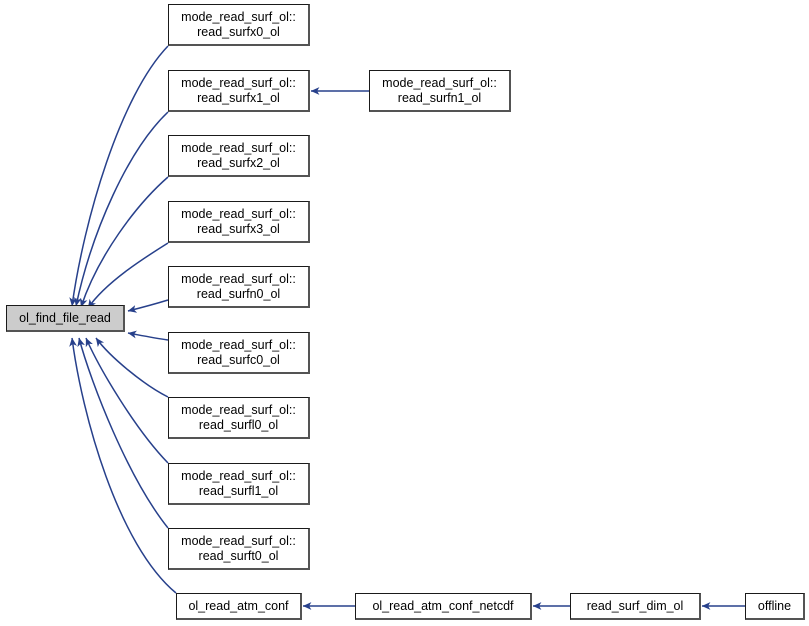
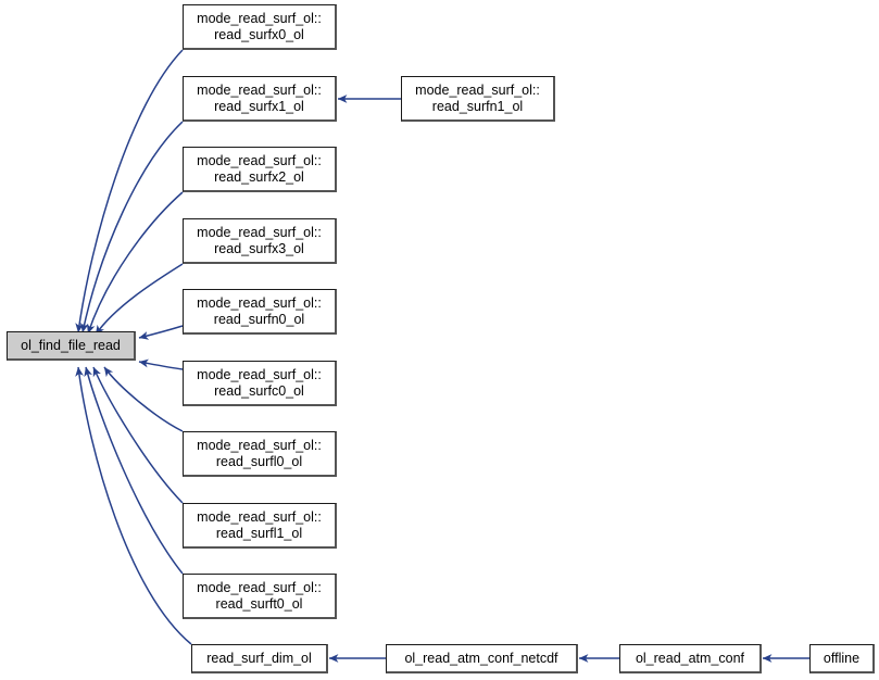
  mode_read_surf_ol::
  read_surfx0_ol
  mode_read_surf_ol::
  read_surfx1_ol
  mode_read_surf_ol::
  read_surfn1_ol
  mode_read_surf_ol::
  read_surfx2_ol
  mode_read_surf_ol::
  read_surfx3_ol
  mode_read_surf_ol::
  read_surfn0_ol
  mode_read_surf_ol::
  read_surfc0_ol
  mode_read_surf_ol::
  read_surfl0_ol
  mode_read_surf_ol::
  read_surfl1_ol
  mode_read_surf_ol::
  read_surft0_ol
  ol_find_file_read
- ol_read_atm_conf
+ read_surf_dim_ol
  ol_read_atm_conf_netcdf
- read_surf_dim_ol
+ ol_read_atm_conf
  offline
